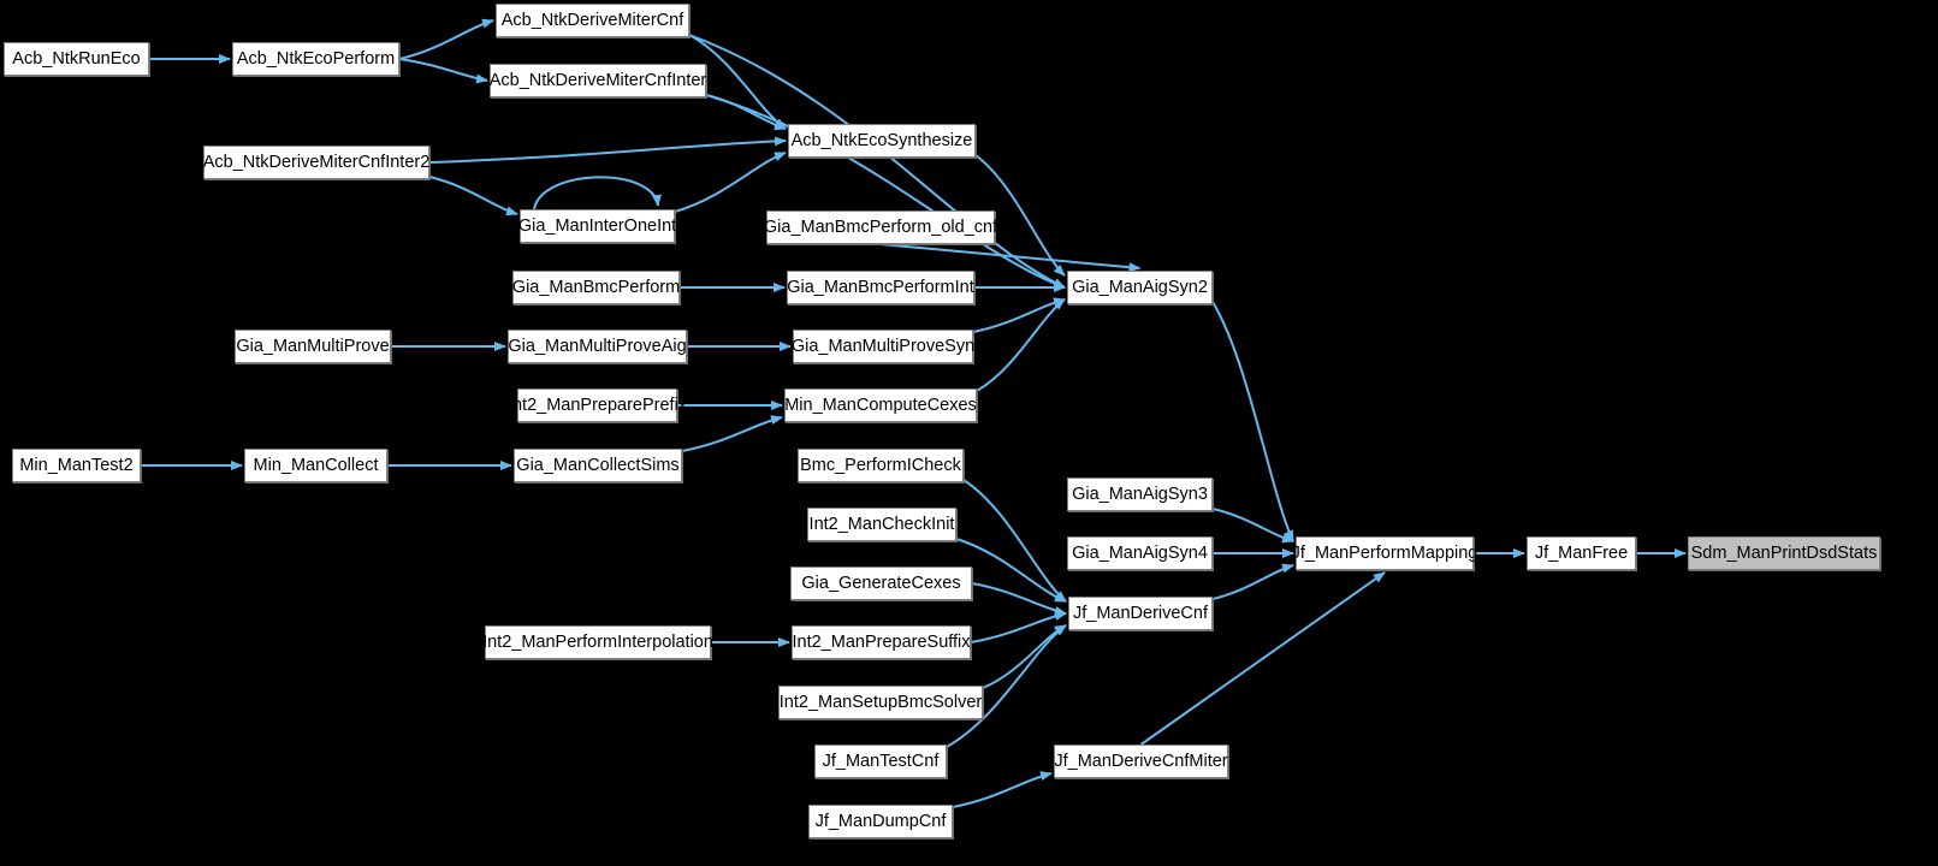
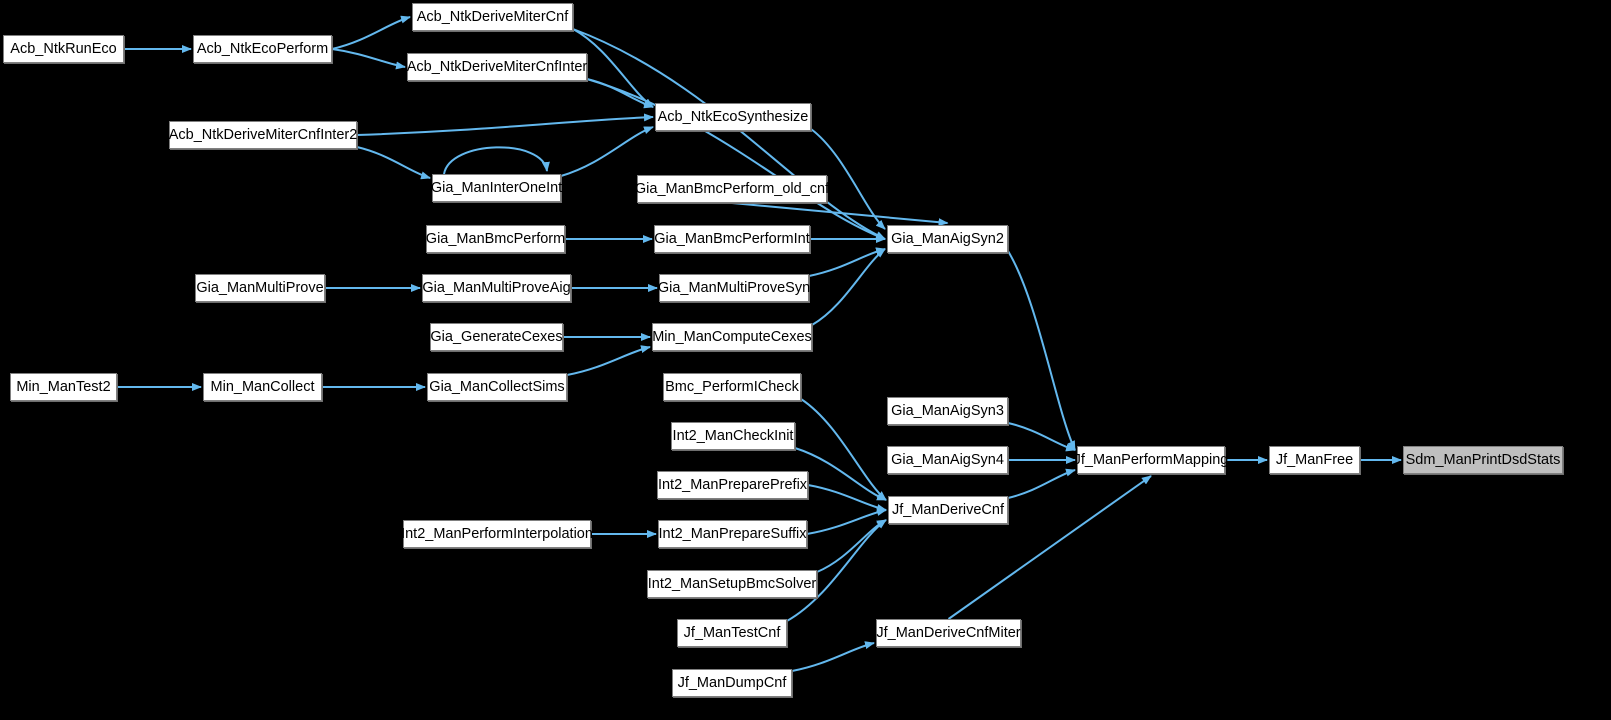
  Acb_NtkRunEco
  Acb_NtkEcoPerform
  Acb_NtkDeriveMiterCnf
  Acb_NtkDeriveMiterCnfInter
  Acb_NtkDeriveMiterCnfInter2
  Acb_NtkEcoSynthesize
  Gia_ManInterOneInt
  Gia_ManBmcPerform_old_cnf
  Gia_ManBmcPerform
  Gia_ManBmcPerformInt
  Gia_ManAigSyn2
  Gia_ManMultiProve
  Gia_ManMultiProveAig
  Gia_ManMultiProveSyn
- Int2_ManPreparePrefix
+ Gia_GenerateCexes
  Min_ManComputeCexes
  Min_ManTest2
  Min_ManCollect
  Gia_ManCollectSims
  Bmc_PerformICheck
  Gia_ManAigSyn3
  Int2_ManCheckInit
  Gia_ManAigSyn4
  Jf_ManPerformMapping
  Jf_ManFree
  Sdm_ManPrintDsdStats
- Gia_GenerateCexes
+ Int2_ManPreparePrefix
  Jf_ManDeriveCnf
  Int2_ManPerformInterpolation
  Int2_ManPrepareSuffix
  Int2_ManSetupBmcSolver
  Jf_ManTestCnf
  Jf_ManDeriveCnfMiter
  Jf_ManDumpCnf
